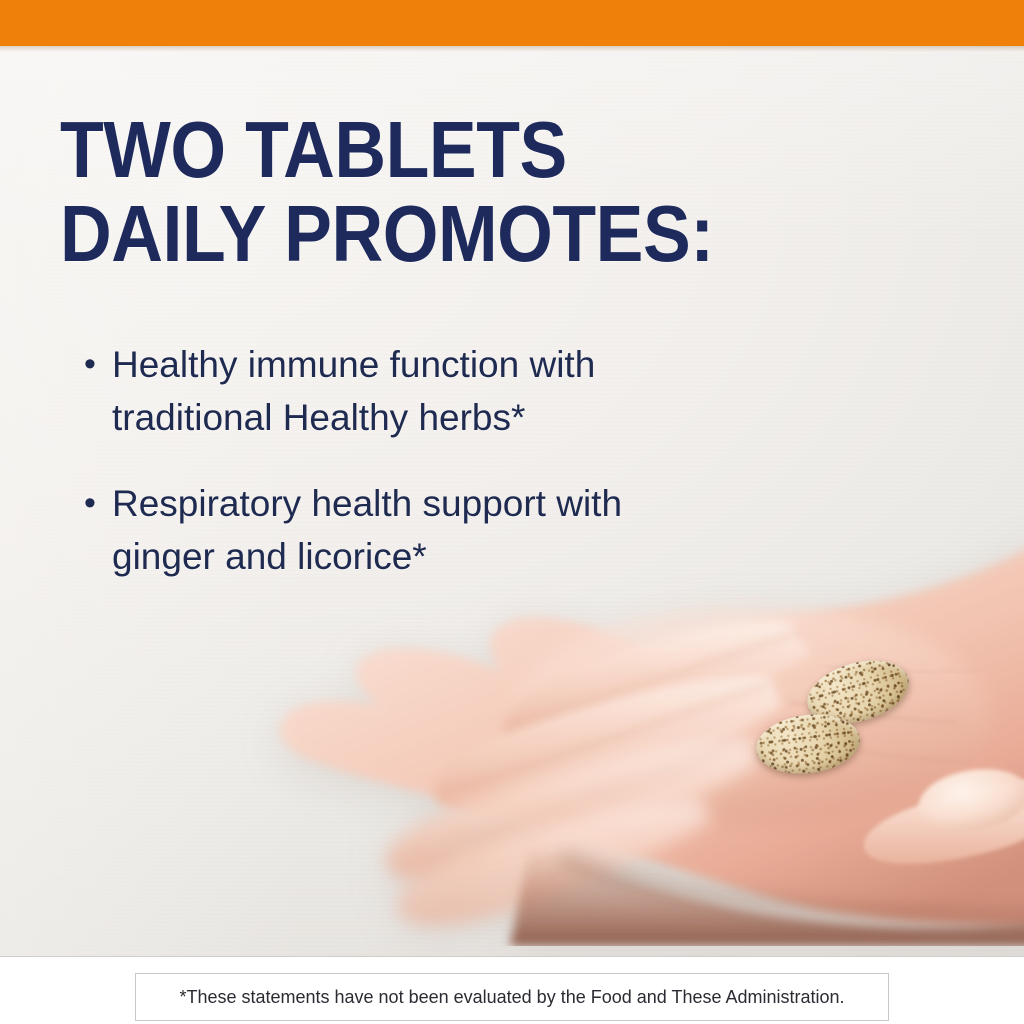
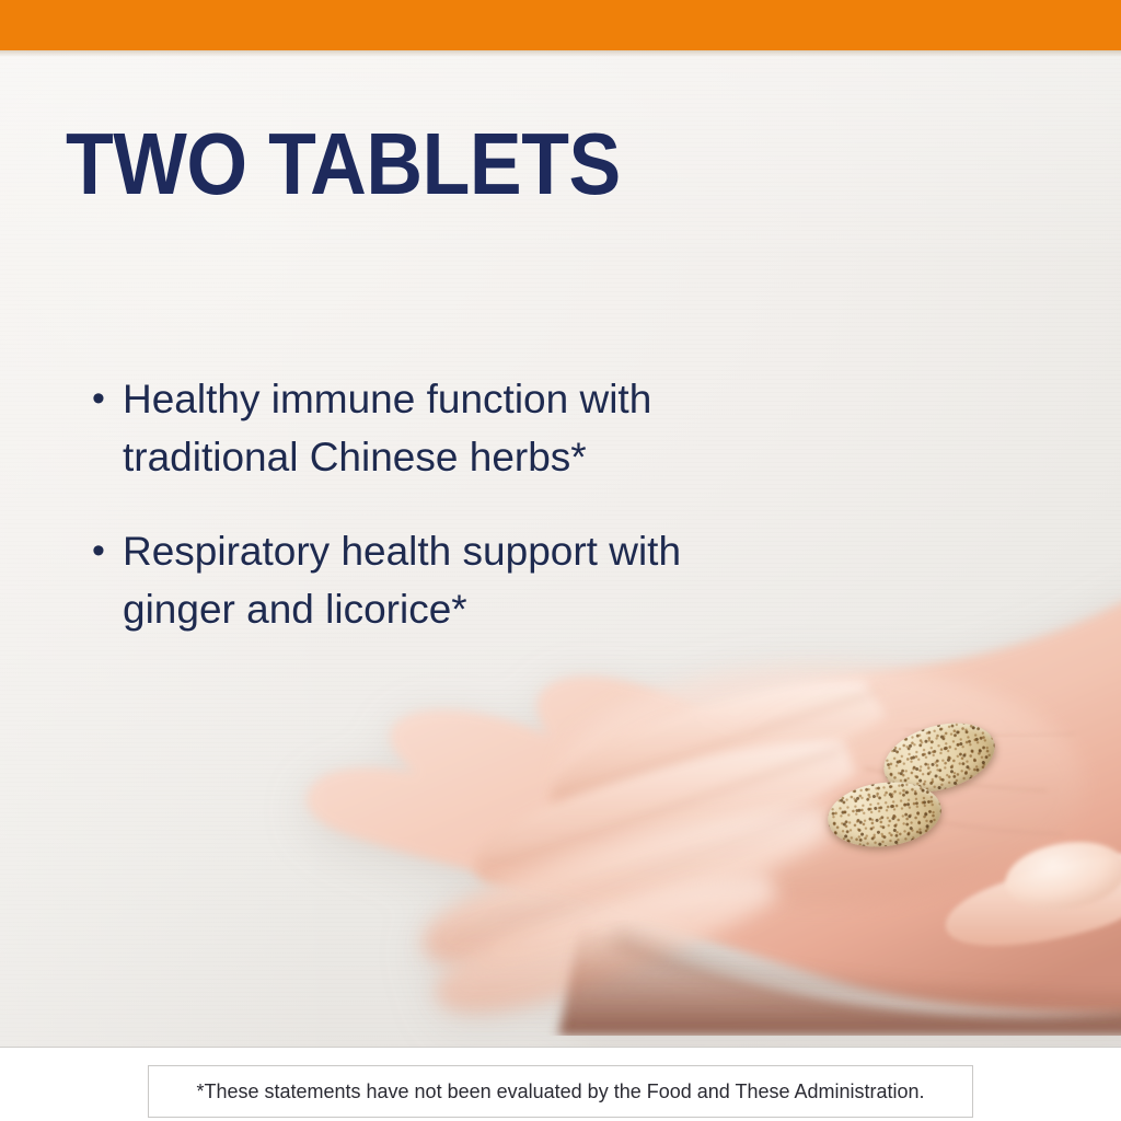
  TWO TABLETS
- DAILY PROMOTES:
  •
- Healthy immune function with traditional Healthy herbs*
+ Healthy immune function with traditional Chinese herbs*
  •
  Respiratory health support with ginger and licorice*
  *These statements have not been evaluated by the Food and These Administration.
